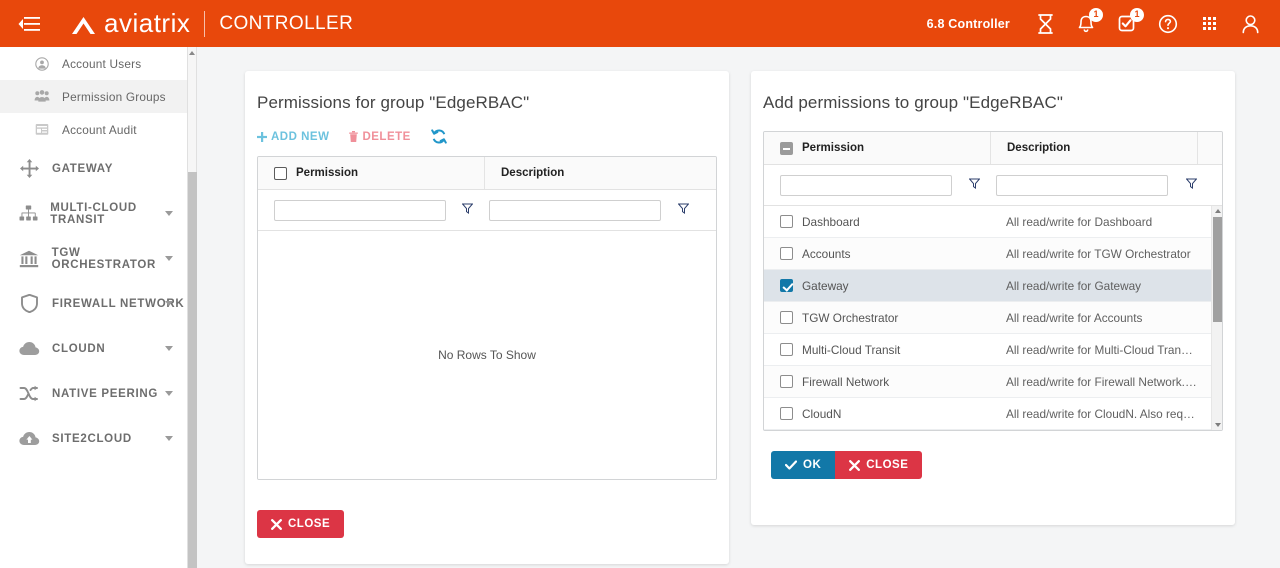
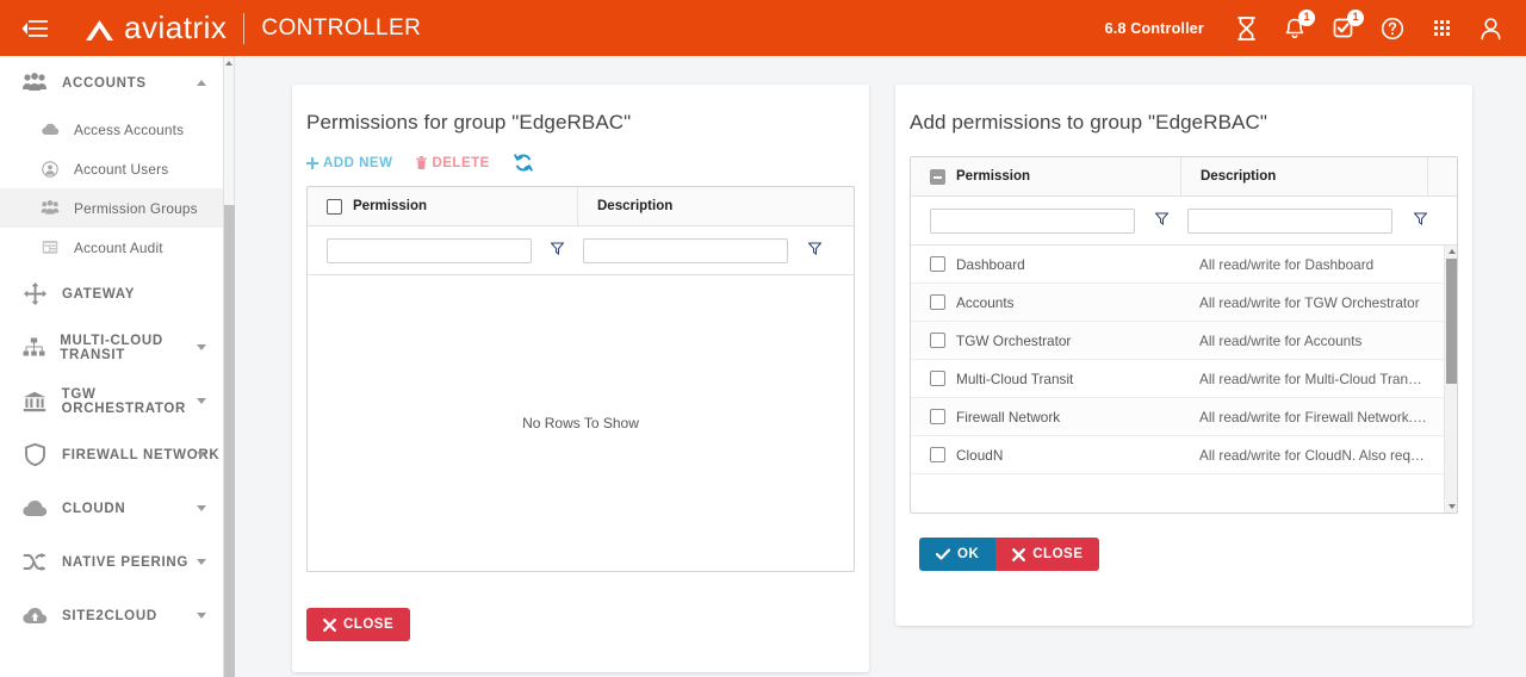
  aviatrix
  CONTROLLER
  6.8 Controller
  1
  1
+ ACCOUNTS
+ Access Accounts
  Account Users
  Permission Groups
  Account Audit
  GATEWAY
  MULTI-CLOUD TRANSIT
  TGW ORCHESTRATOR
  FIREWALL NETWORK
  CLOUDN
  NATIVE PEERING
  SITE2CLOUD
  Permissions for group "EdgeRBAC"
  ADD NEW
  DELETE
  Permission
  Description
  No Rows To Show
  CLOSE
  Add permissions to group "EdgeRBAC"
  Permission
  Description
  Dashboard
  All read/write for Dashboard
  Accounts
  All read/write for TGW Orchestrator
- Gateway
- All read/write for Gateway
  TGW Orchestrator
  All read/write for Accounts
  Multi-Cloud Transit
  All read/write for Multi-Cloud Transit
  Firewall Network
  All read/write for Firewall Network. Al
  CloudN
  All read/write for CloudN. Also requir
  OK
  CLOSE
